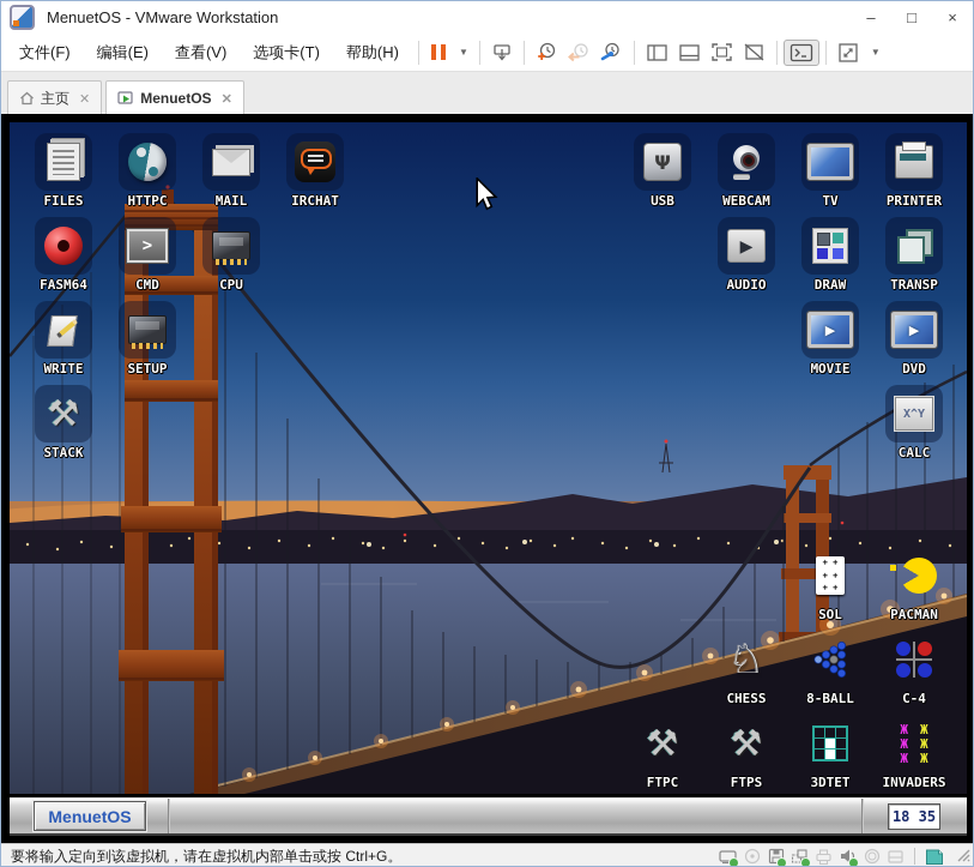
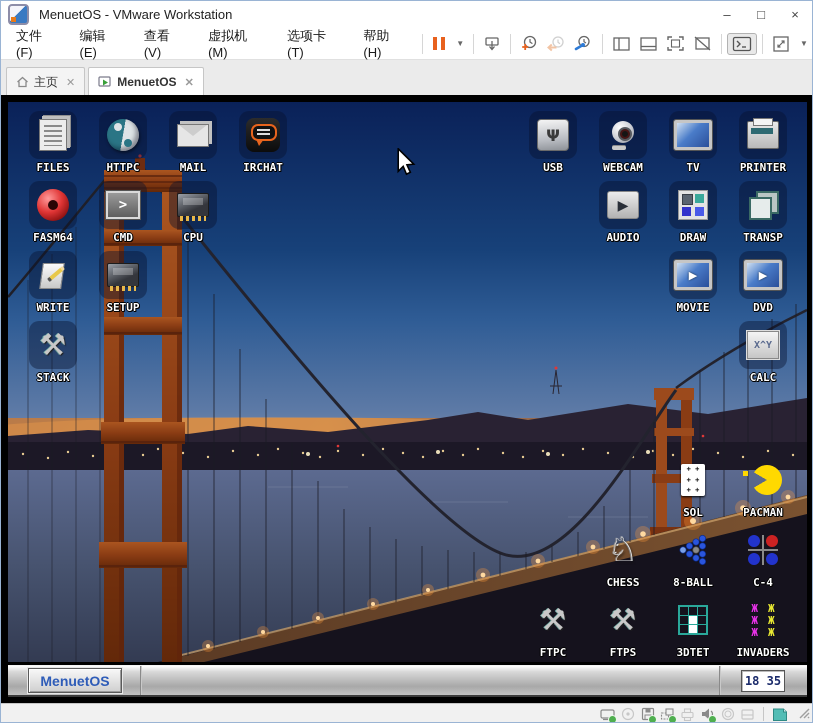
  MenuetOS - VMware Workstation
  –
  □
  ×
  文件(F)
  编辑(E)
  查看(V)
+ 虚拟机(M)
  选项卡(T)
  帮助(H)
  ▼
  ▼
  主页
  ✕
  MenuetOS
  ✕
  FILES
  HTTPC
  MAIL
  IRCHAT
  FASM64
  >
  CMD
  CPU
  WRITE
  SETUP
  STACK
  USB
  WEBCAM
  TV
  PRINTER
  AUDIO
  DRAW
  TRANSP
  MOVIE
  DVD
  X^Y
  CALC
  SOL
  PACMAN
  CHESS
  8-BALL
  C-4
  FTPC
  FTPS
  3DTET
  INVADERS
  MenuetOS
  18 35
- 要将输入定向到该虚拟机，请在虚拟机内部单击或按 Ctrl+G。
